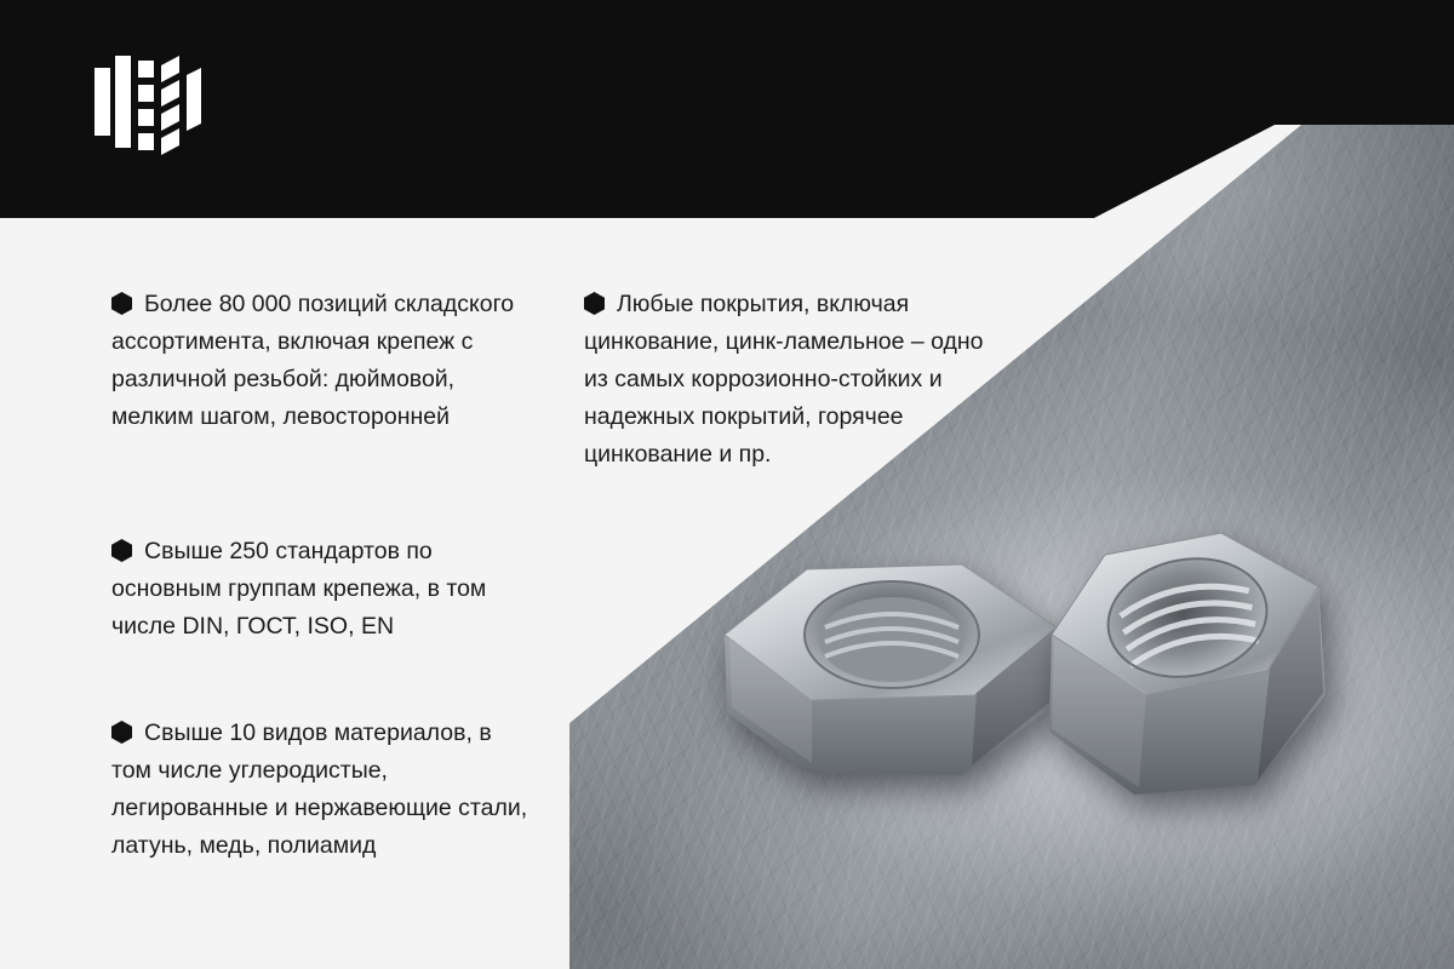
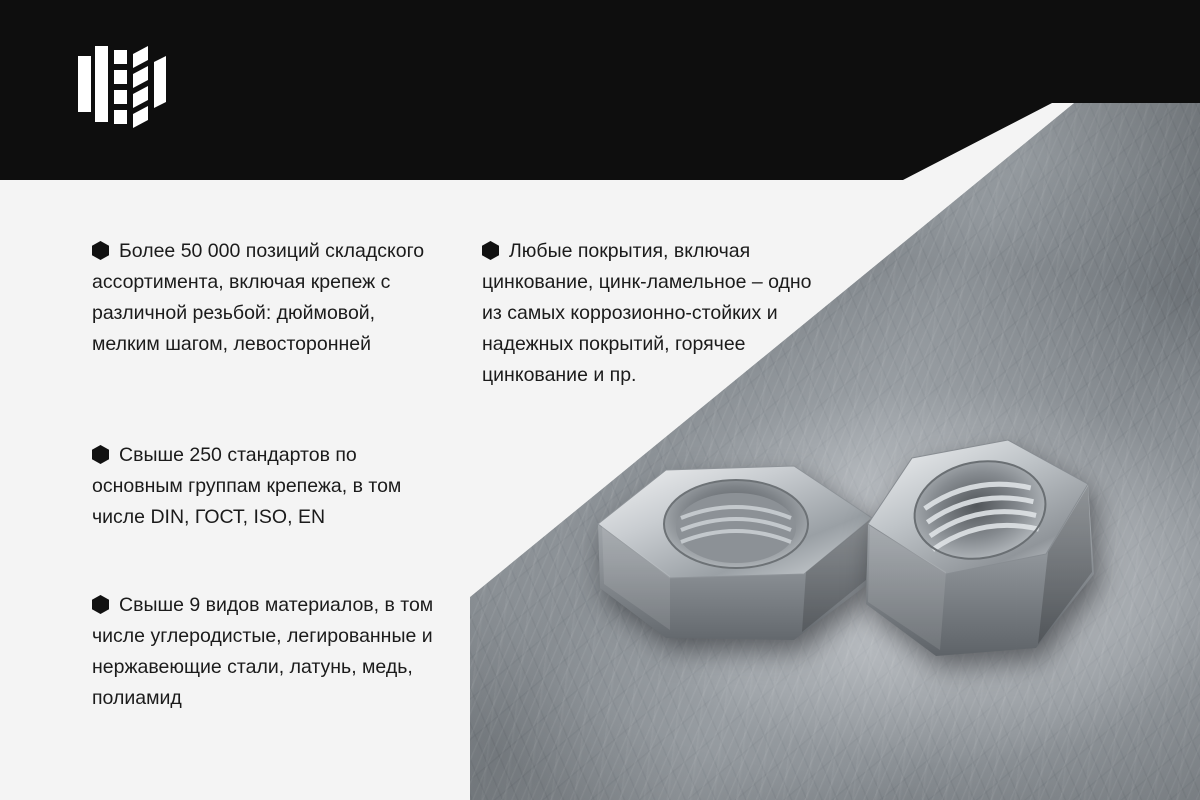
- Более 80 000 позиций складского ассортимента, включая крепеж с различной резьбой: дюймовой, мелким шагом, левосторонней
+ Более 50 000 позиций складского ассортимента, включая крепеж с различной резьбой: дюймовой, мелким шагом, левосторонней
  Свыше 250 стандартов по основным группам крепежа, в том числе DIN, ГОСТ, ISO, EN
- Свыше 10 видов материалов, в том числе углеродистые, легированные и нержавеющие стали, латунь, медь, полиамид
+ Свыше 9 видов материалов, в том числе углеродистые, легированные и нержавеющие стали, латунь, медь, полиамид
  Любые покрытия, включая цинкование, цинк-ламельное – одно из самых коррозионно-стойких и надежных покрытий, горячее цинкование и пр.
